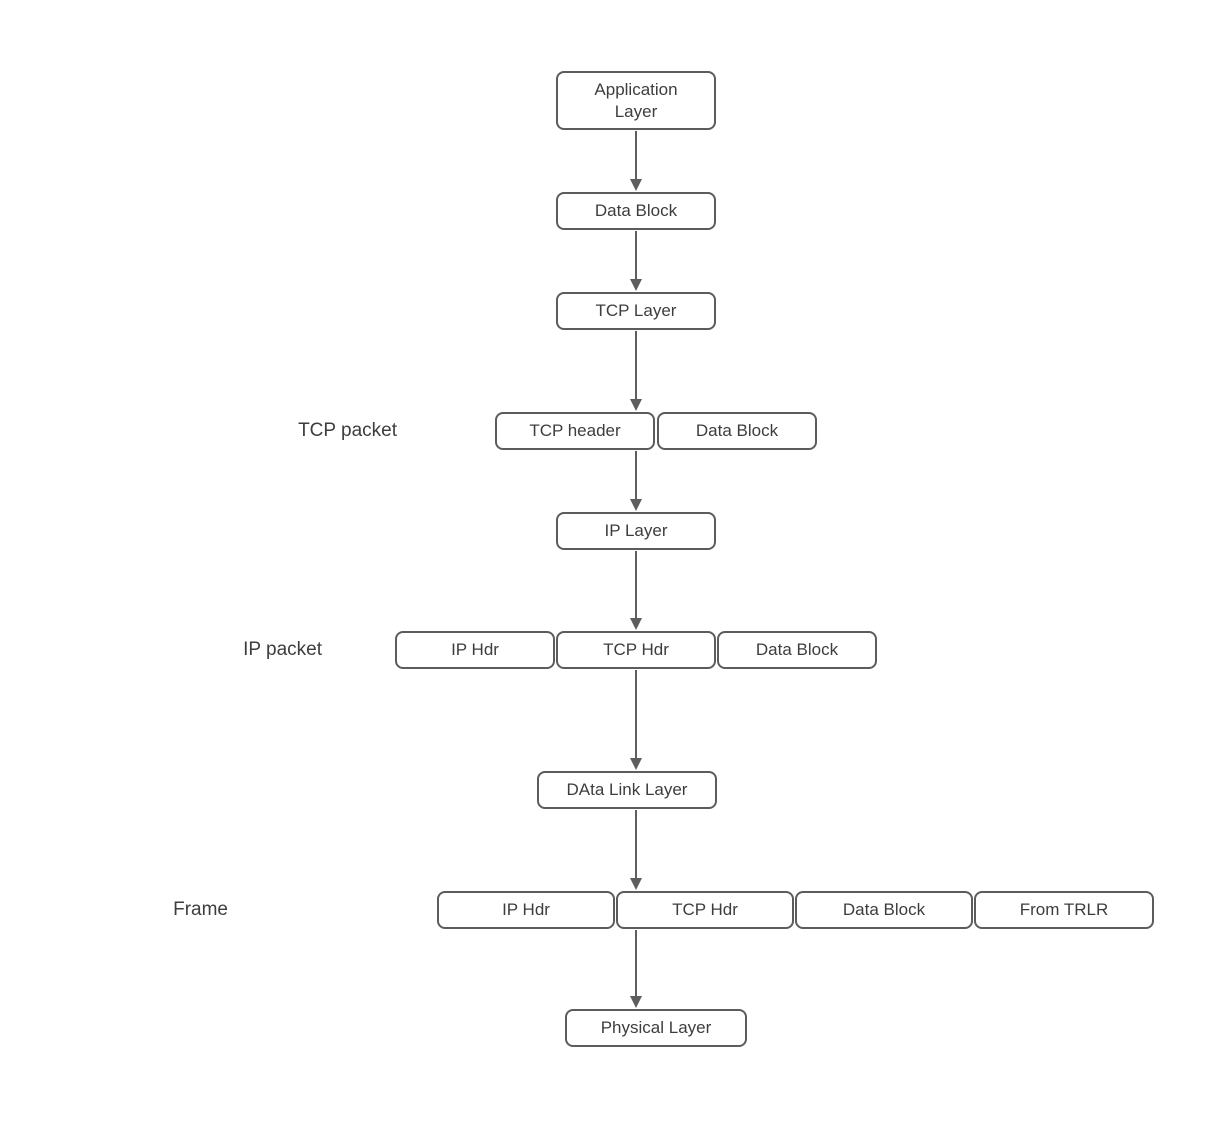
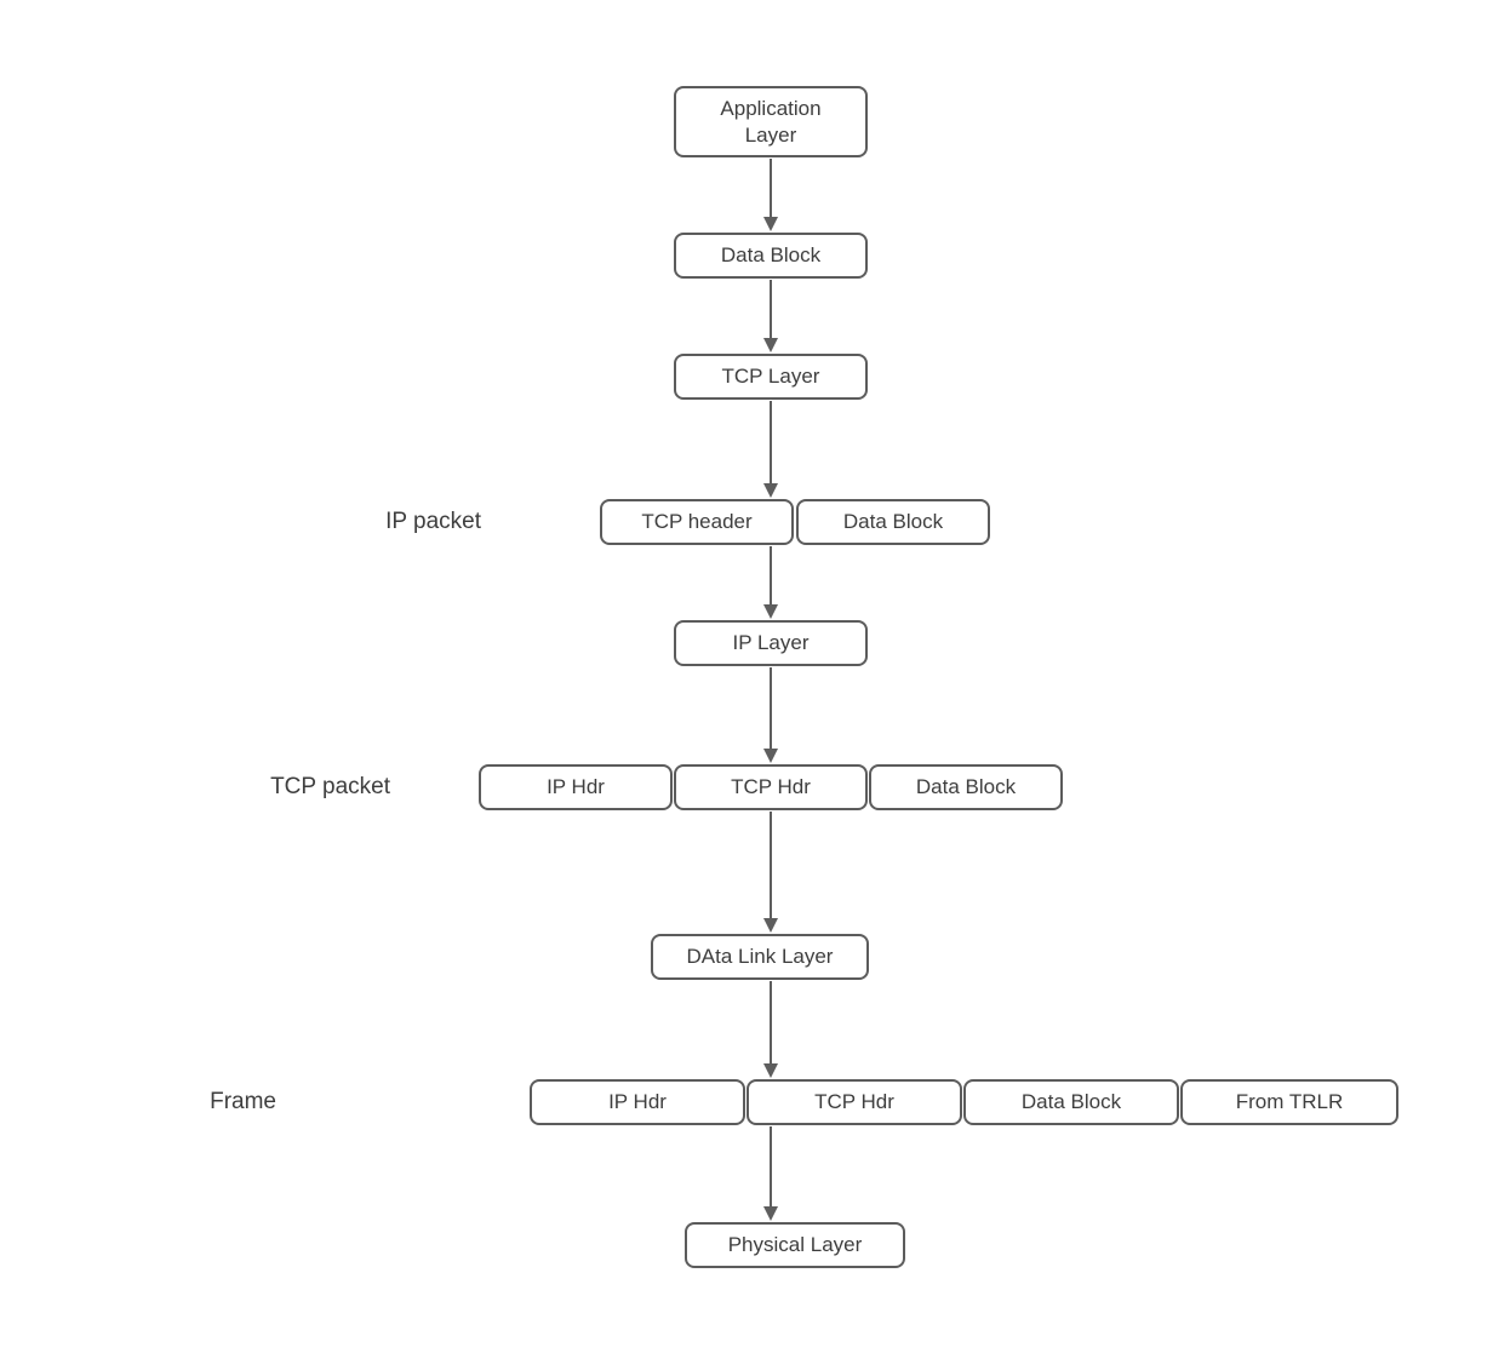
  Application
  Layer
  Data Block
  TCP Layer
- TCP packet
+ IP packet
  TCP header
  Data Block
  IP Layer
- IP packet
+ TCP packet
  IP Hdr
  TCP Hdr
  Data Block
  DAta Link Layer
  Frame
  IP Hdr
  TCP Hdr
  Data Block
  From TRLR
  Physical Layer
